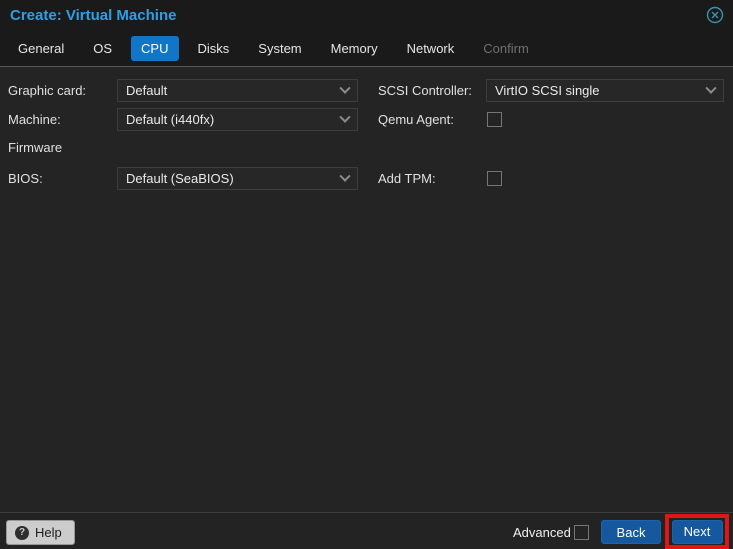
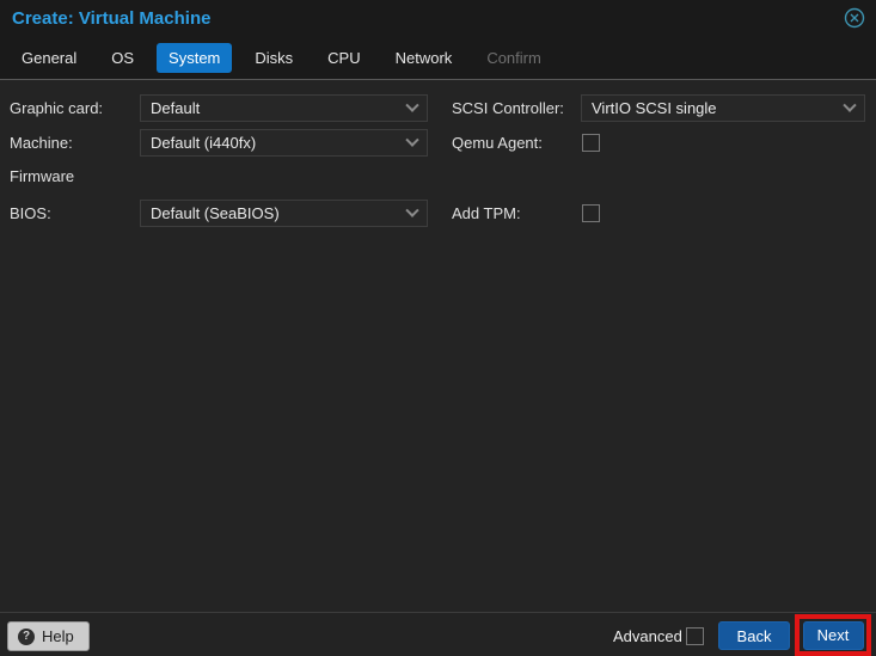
  Create: Virtual Machine
  General
  OS
- CPU
+ System
  Disks
- System
+ CPU
- Memory
  Network
  Confirm
  Graphic card:
  Default
  Machine:
  Default (i440fx)
  Firmware
  BIOS:
  Default (SeaBIOS)
  SCSI Controller:
  VirtIO SCSI single
  Qemu Agent:
  Add TPM:
  ?
  Help
  Advanced
  Back
  Next
